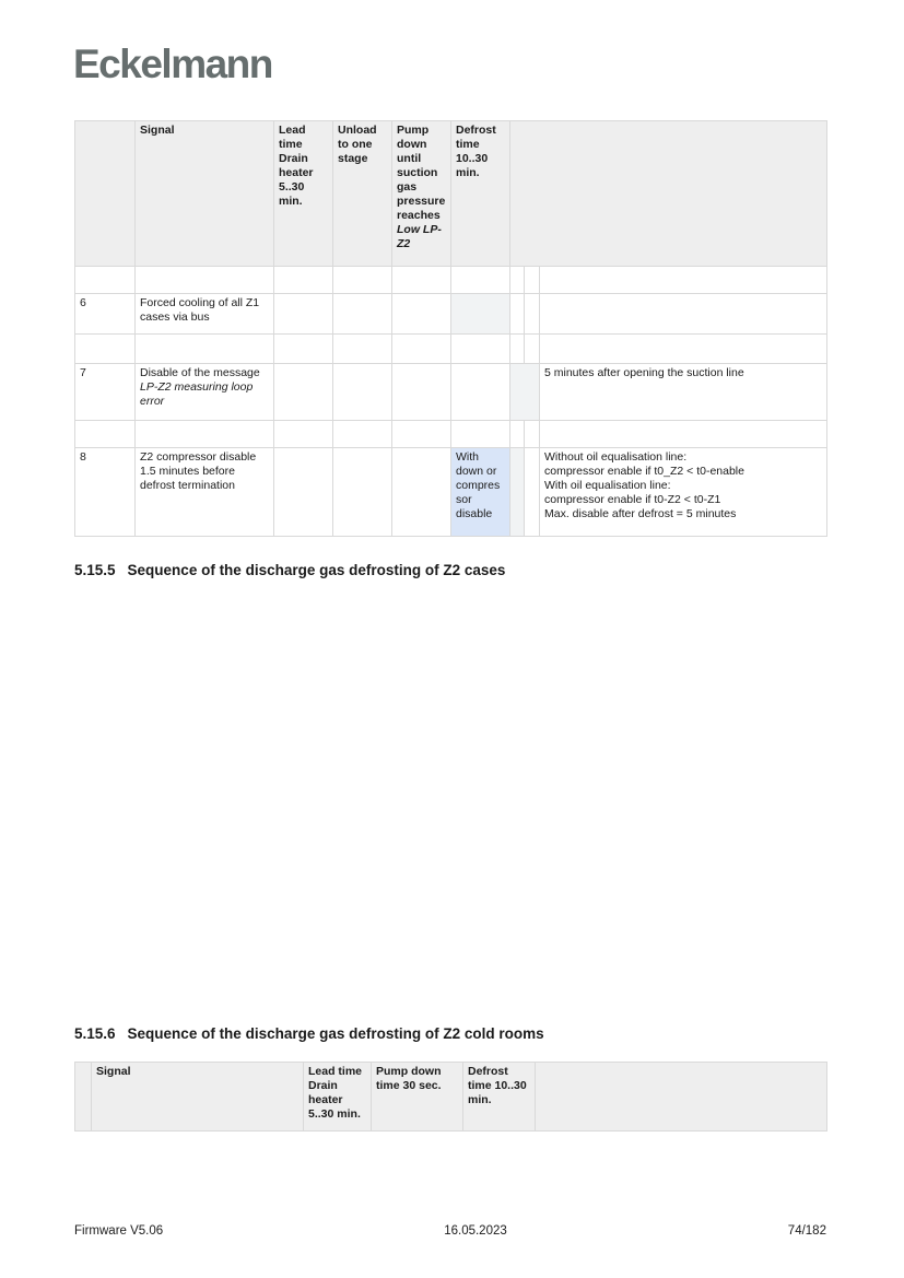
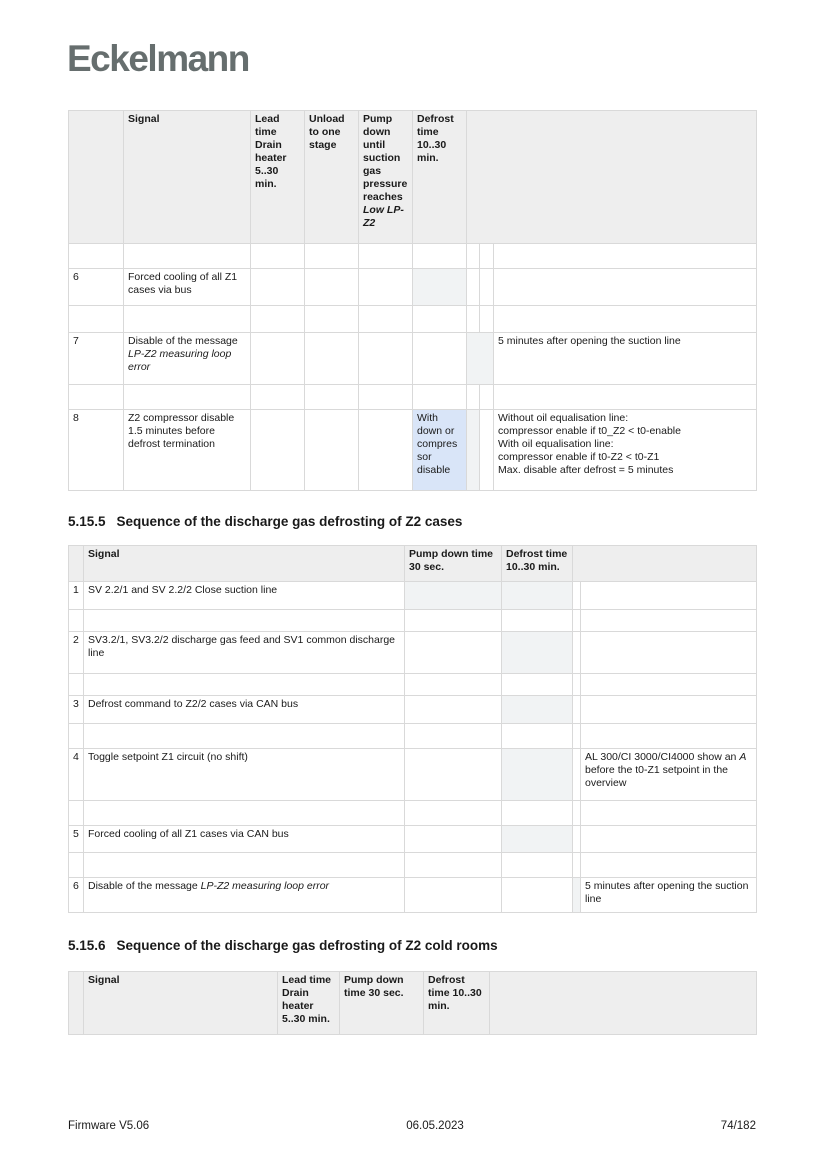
  Eckelmann
  	Signal	Lead time Drain heater 5..30 min.	Unload to one stage	Pump down until suction gas pressure reaches Low LP-Z2	Defrost time 10..30 min.
  6	Forced cooling of all Z1 cases via bus
  7	Disable of the message LP-Z2 measuring loop error						5 minutes after opening the suction line
  8	Z2 compressor disable 1.5 minutes before defrost termination				With down or compressor disable			Without oil equalisation line:compressor enable if t0_Z2 < t0-enableWith oil equalisation line:compressor enable if t0-Z2 < t0-Z1Max. disable after defrost = 5 minutes
  5.15.5 Sequence of the discharge gas defrosting of Z2 cases
+ 	Signal	Pump down time 30 sec.	Defrost time 10..30 min.
+ 1	SV 2.2/1 and SV 2.2/2 Close suction line
+ 2	SV3.2/1, SV3.2/2 discharge gas feed and SV1 common discharge line
+ 3	Defrost command to Z2/2 cases via CAN bus
+ 4	Toggle setpoint Z1 circuit (no shift)				AL 300/CI 3000/CI4000 show an A before the t0-Z1 setpoint in the overview
+ 5	Forced cooling of all Z1 cases via CAN bus
+ 6	Disable of the message LP-Z2 measuring loop error				5 minutes after opening the suction line
  5.15.6 Sequence of the discharge gas defrosting of Z2 cold rooms
  	Signal	Lead time Drain heater 5..30 min.	Pump down time 30 sec.	Defrost time 10..30 min.
  Firmware V5.06
- 16.05.2023
+ 06.05.2023
  74/182
